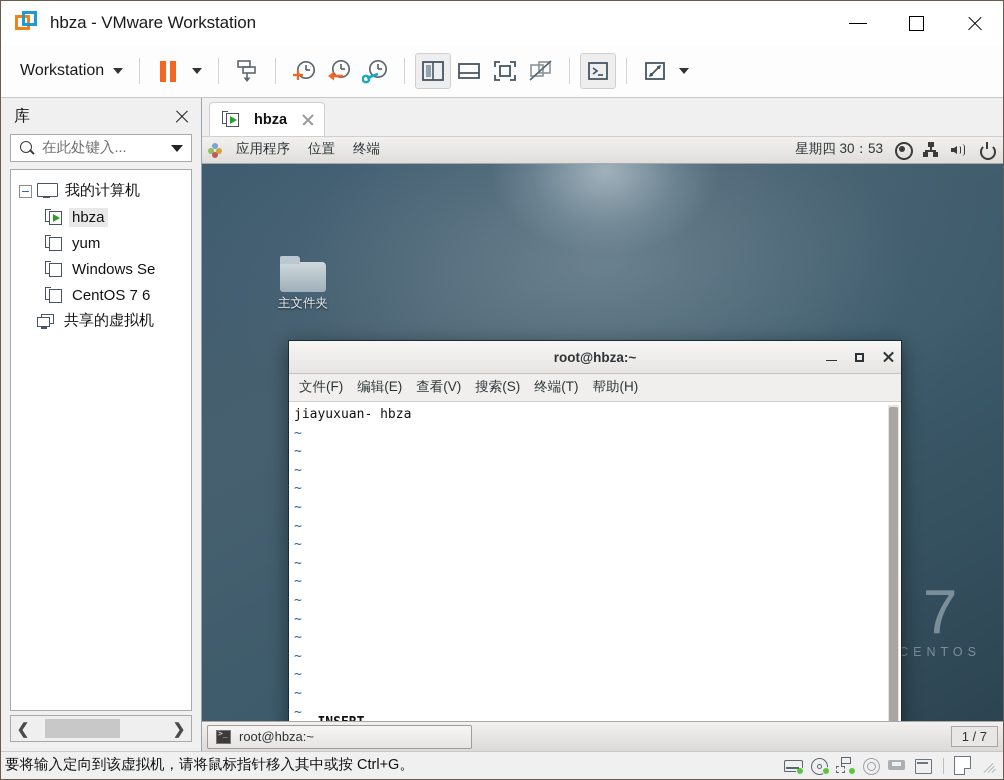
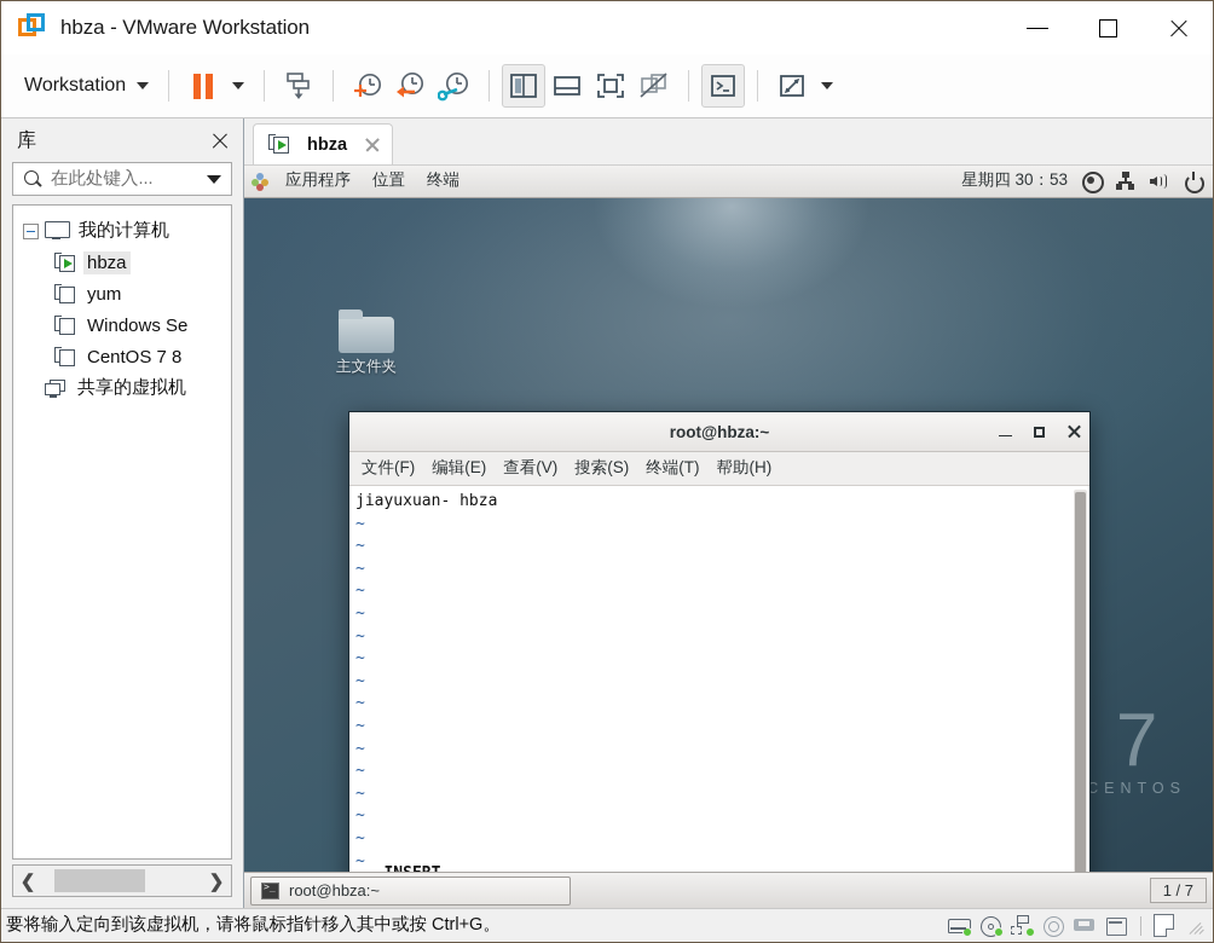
  hbza - VMware Workstation
  Workstation
  库
  在此处键入...
  我的计算机
  hbza
  yum
  Windows Se
- CentOS 7 6
+ CentOS 7 8
  共享的虚拟机
  ❮
  ❯
  hbza
  应用程序
  位置
  终端
  星期四 30：53
  主文件夹
  7
  CENTOS
  root@hbza:~
  文件(F)
  编辑(E)
  查看(V)
  搜索(S)
  终端(T)
  帮助(H)
  jiayuxuan- hbza
  ~
  ~
  ~
  ~
  ~
  ~
  ~
  ~
  ~
  ~
  ~
  ~
  ~
  ~
  ~
  ~
  root@hbza:~
  1 / 7
  要将输入定向到该虚拟机，请将鼠标指针移入其中或按 Ctrl+G。
